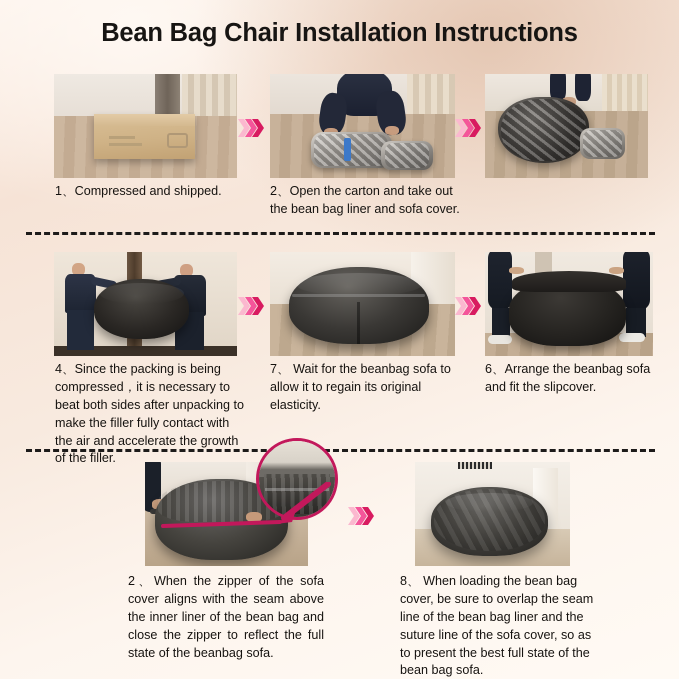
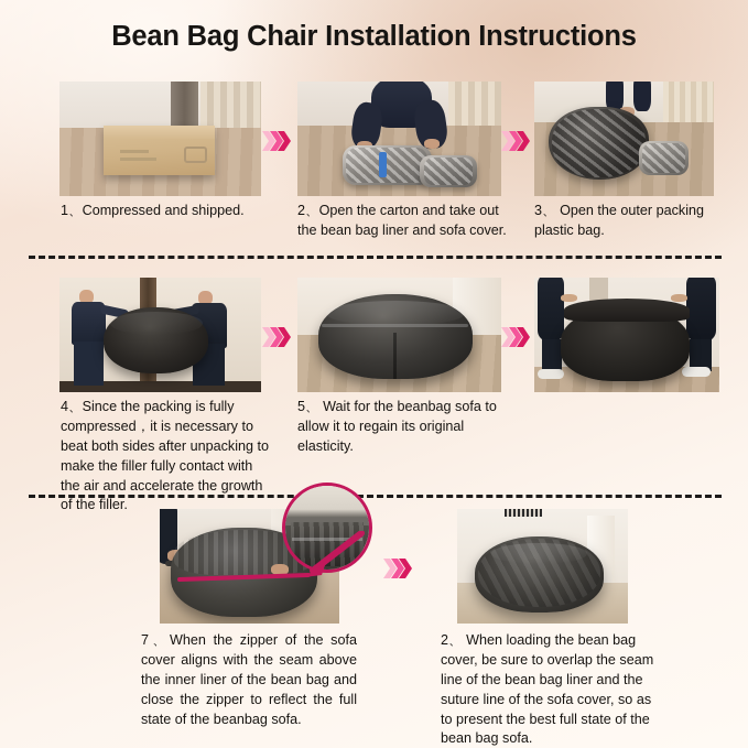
  Bean Bag Chair Installation Instructions
  1、Compressed and shipped.
  2、Open the carton and take out the bean bag liner and sofa cover.
+ 3、 Open the outer packing plastic bag.
- 4、Since the packing is being compressed，it is necessary to beat both sides after unpacking to make the filler fully contact with the air and accelerate the growth of the filler.
+ 4、Since the packing is fully compressed，it is necessary to beat both sides after unpacking to make the filler fully contact with the air and accelerate the growth of the filler.
- 7、 Wait for the beanbag sofa to allow it to regain its original elasticity.
+ 5、 Wait for the beanbag sofa to allow it to regain its original elasticity.
- 6、Arrange the beanbag sofa and fit the slipcover.
- 2、When the zipper of the sofa cover aligns with the seam above the inner liner of the bean bag and close the zipper to reflect the full state of the beanbag sofa.
+ 7、When the zipper of the sofa cover aligns with the seam above the inner liner of the bean bag and close the zipper to reflect the full state of the beanbag sofa.
- 8、 When loading the bean bag cover, be sure to overlap the seam line of the bean bag liner and the suture line of the sofa cover, so as to present the best full state of the bean bag sofa.
+ 2、 When loading the bean bag cover, be sure to overlap the seam line of the bean bag liner and the suture line of the sofa cover, so as to present the best full state of the bean bag sofa.
